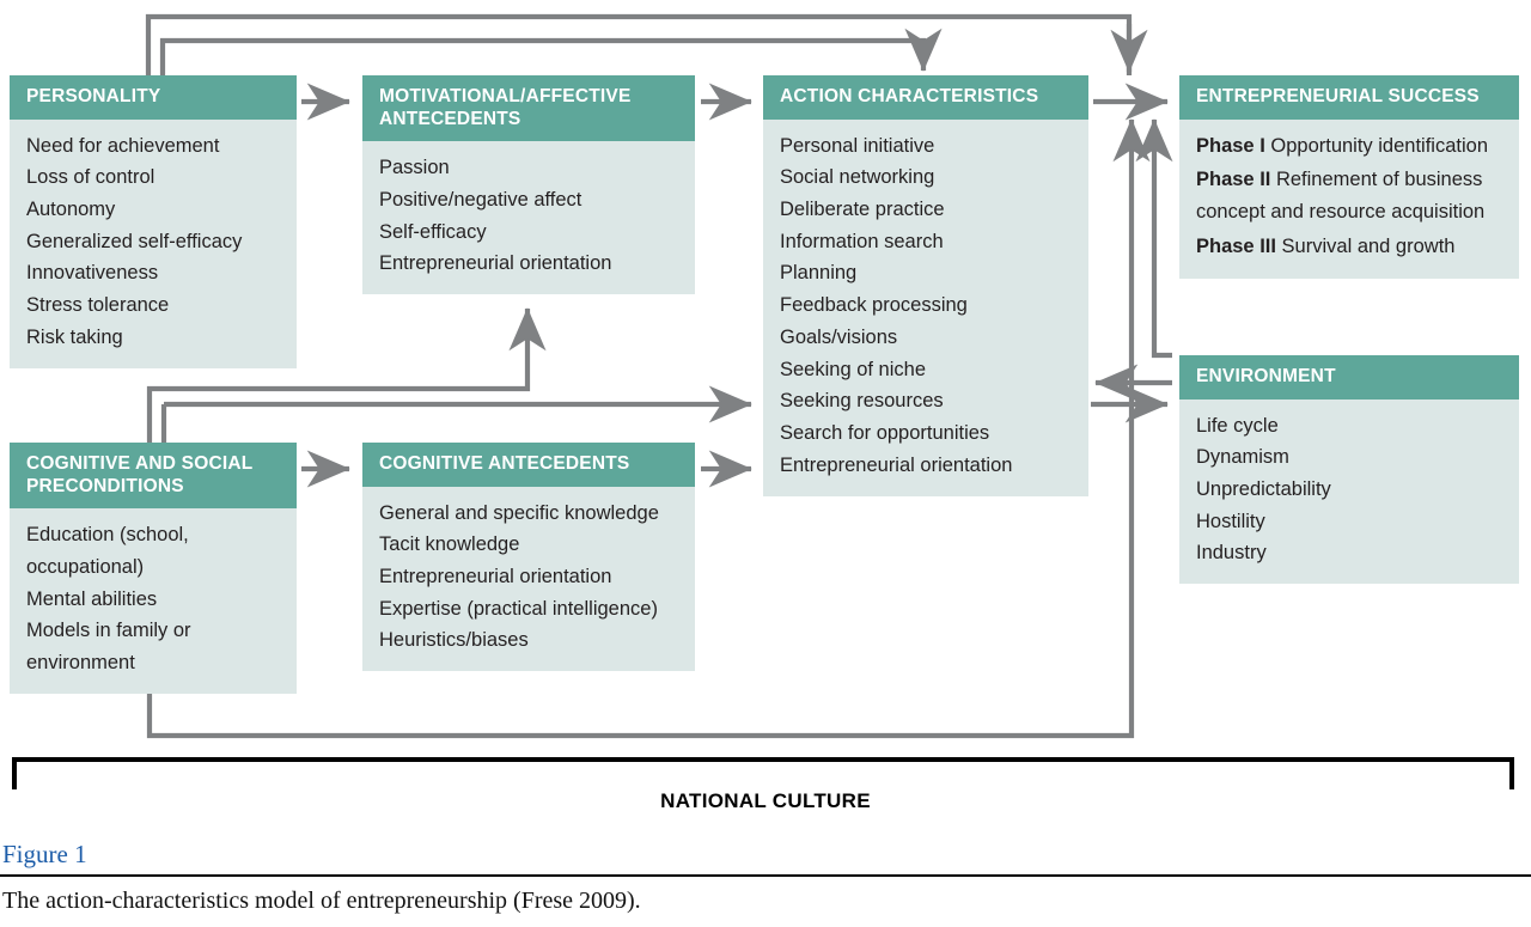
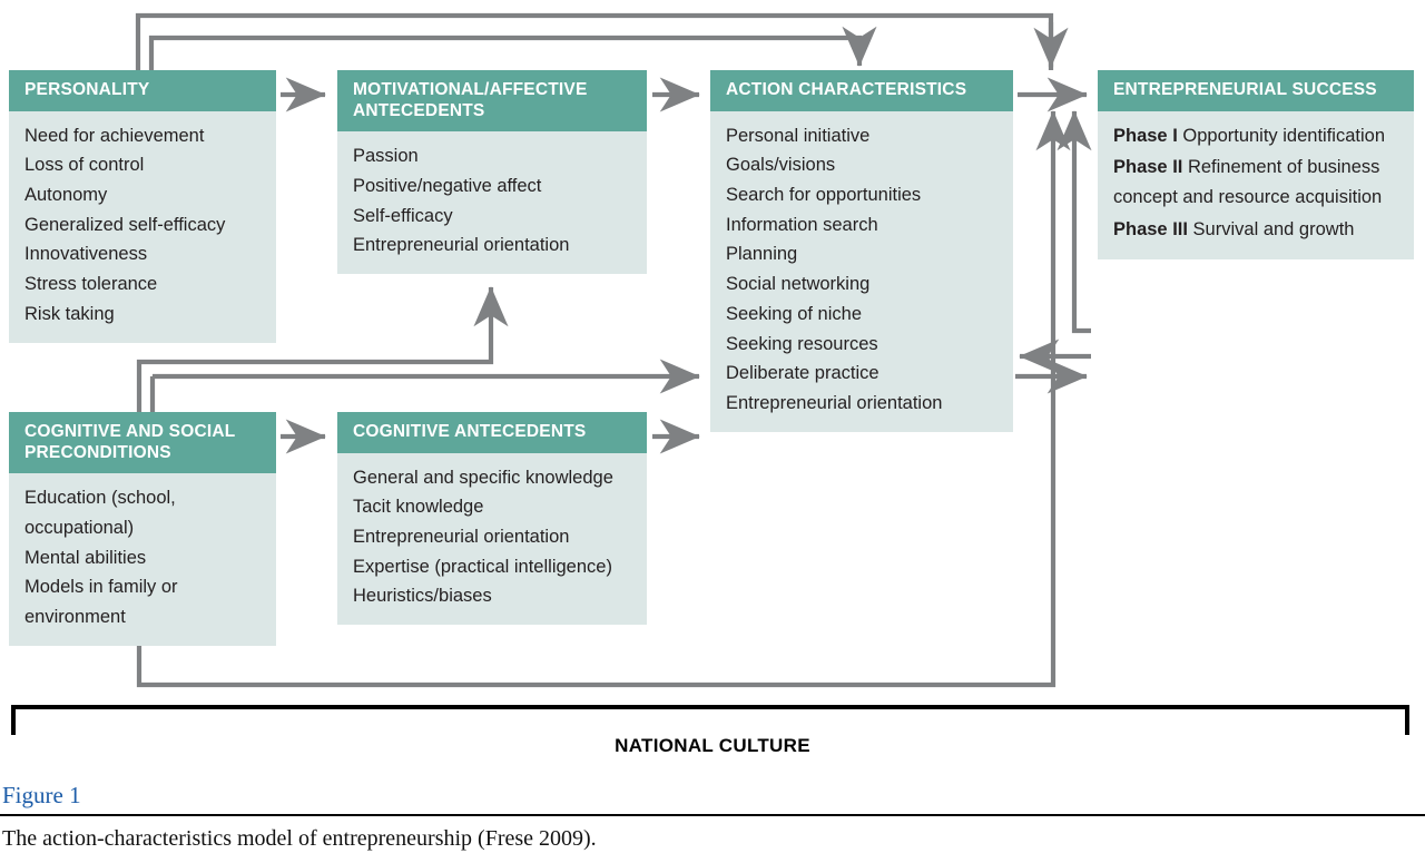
  PERSONALITY
  Need for achievement
  Loss of control
  Autonomy
  Generalized self-efficacy
  Innovativeness
  Stress tolerance
  Risk taking
  MOTIVATIONAL/AFFECTIVE ANTECEDENTS
  Passion
  Positive/negative affect
  Self-efficacy
  Entrepreneurial orientation
  ACTION CHARACTERISTICS
  Personal initiative
- Social networking
+ Goals/visions
- Deliberate practice
+ Search for opportunities
  Information search
  Planning
- Feedback processing
- Goals/visions
+ Social networking
  Seeking of niche
  Seeking resources
- Search for opportunities
+ Deliberate practice
  Entrepreneurial orientation
  ENTREPRENEURIAL SUCCESS
  Phase I Opportunity identification
  Phase II Refinement of business concept and resource acquisition
  Phase III Survival and growth
- ENVIRONMENT
- Life cycle
- Dynamism
- Unpredictability
- Hostility
- Industry
  COGNITIVE AND SOCIAL PRECONDITIONS
  Education (school, occupational)
  Mental abilities
  Models in family or environment
  COGNITIVE ANTECEDENTS
  General and specific knowledge
  Tacit knowledge
  Entrepreneurial orientation
  Expertise (practical intelligence)
  Heuristics/biases
  NATIONAL CULTURE
  Figure 1
  The action-characteristics model of entrepreneurship (Frese 2009).
